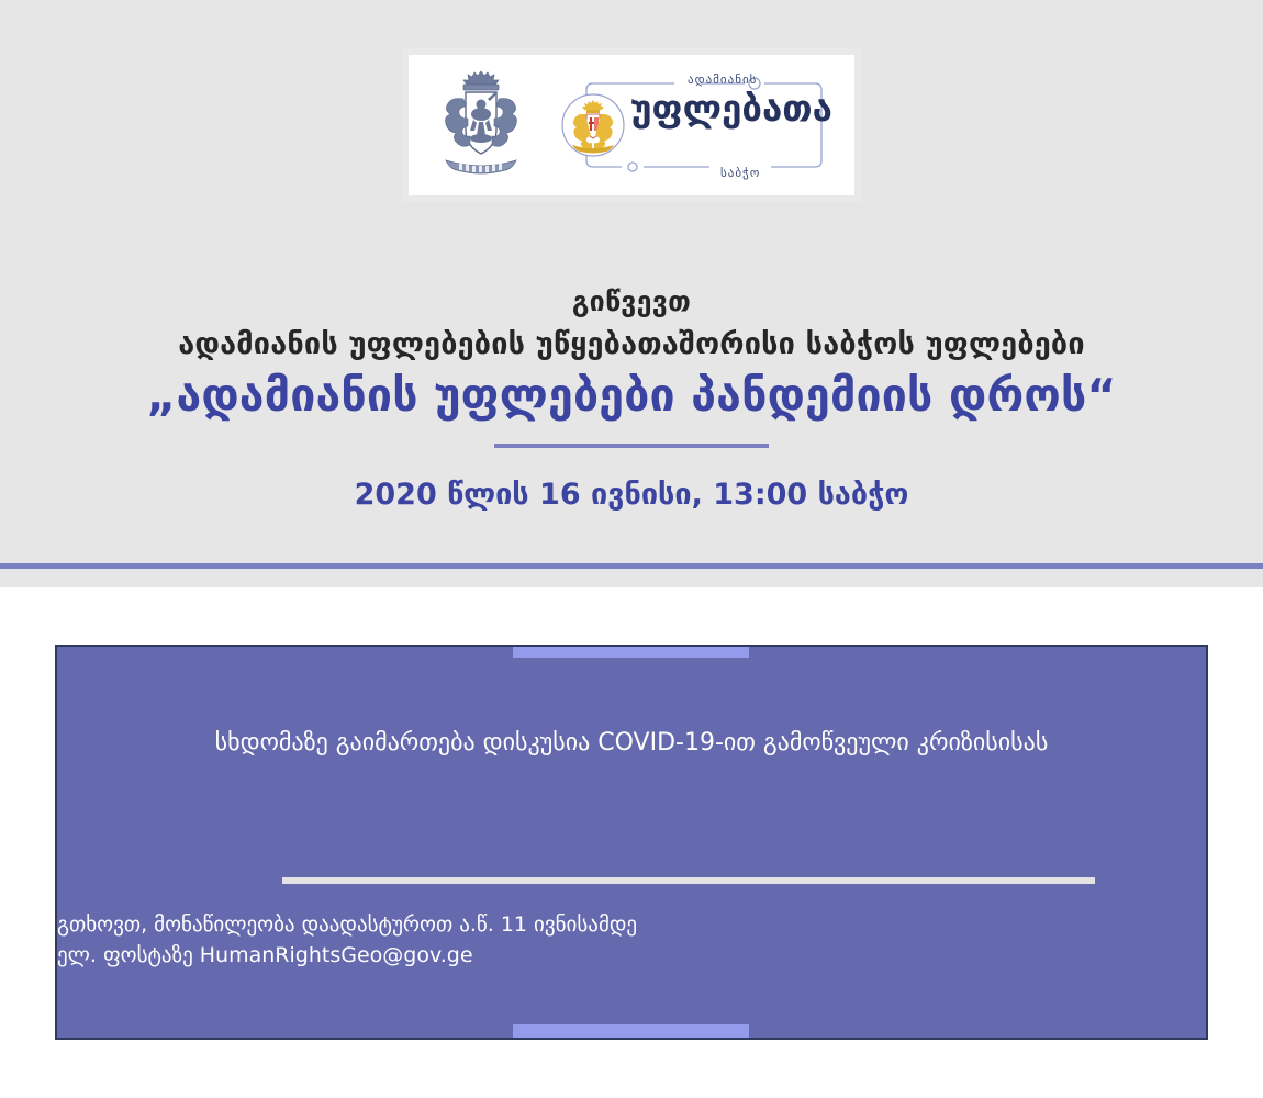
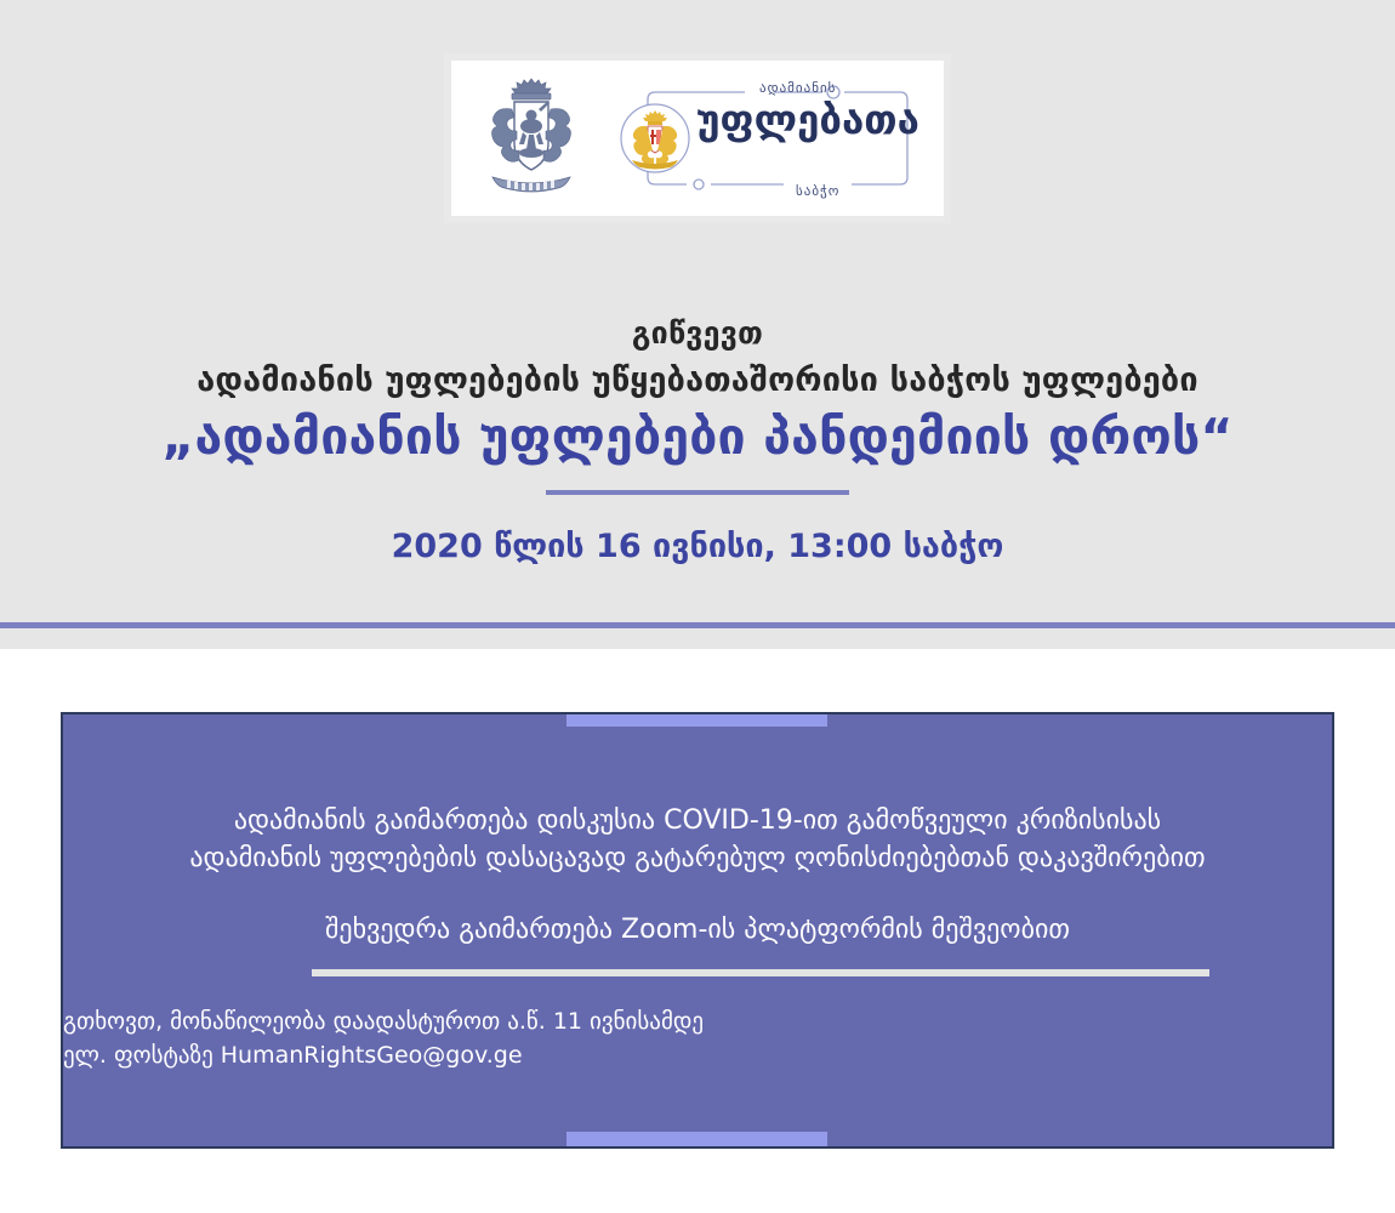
  ადამიანის
  უფლებათა
  საბჭო
  გიწვევთ
  ადამიანის უფლებების უწყებათაშორისი საბჭოს უფლებები
  „ადამიანის უფლებები პანდემიის დროს“
  2020 წლის 16 ივნისი, 13:00 საბჭო
- სხდომაზე გაიმართება დისკუსია COVID-19-ით გამოწვეული კრიზისისას
+ ადამიანის გაიმართება დისკუსია COVID-19-ით გამოწვეული კრიზისისას
+ ადამიანის უფლებების დასაცავად გატარებულ ღონისძიებებთან დაკავშირებით
+ შეხვედრა გაიმართება Zoom-ის პლატფორმის მეშვეობით
  გთხოვთ, მონაწილეობა დაადასტუროთ ა.წ. 11 ივნისამდე
  ელ. ფოსტაზე HumanRightsGeo@gov.ge
